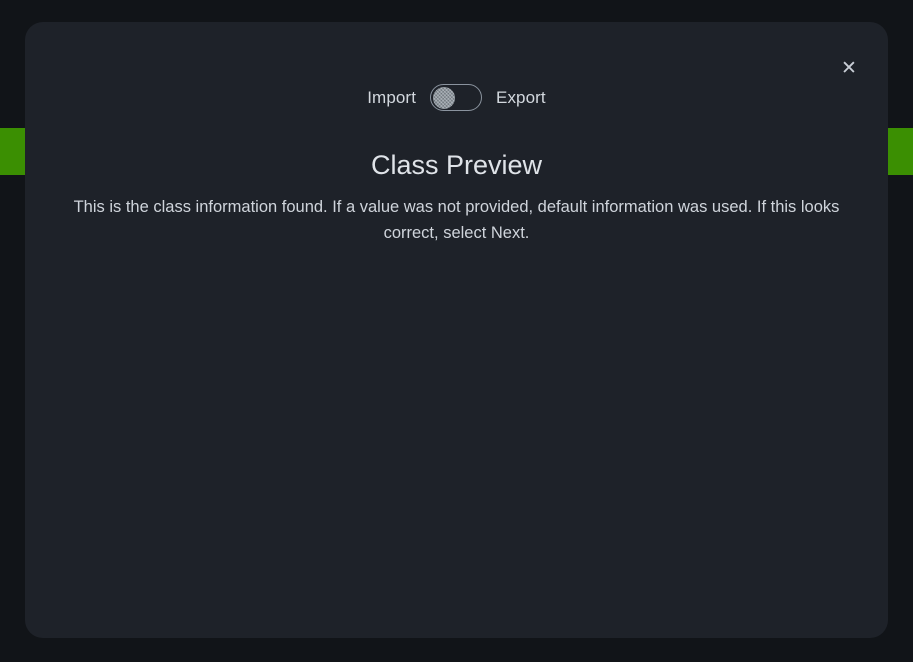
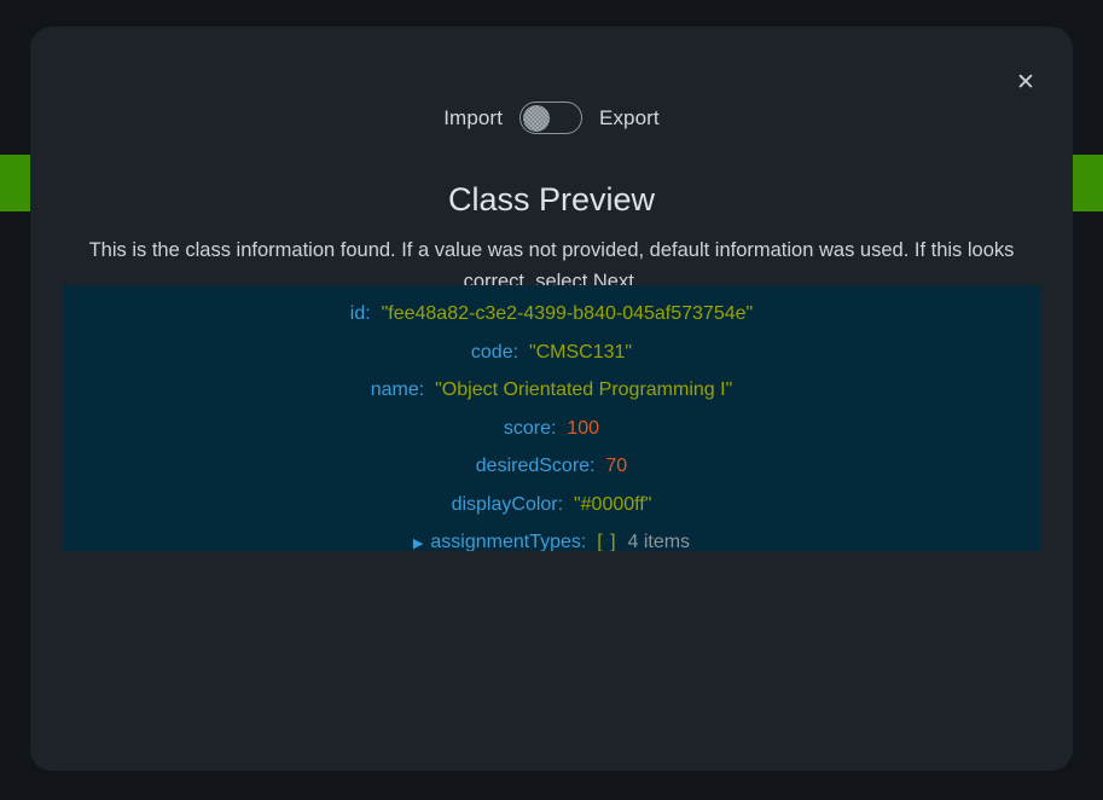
  ✕
  Import
  Export
  Class Preview
  This is the class information found. If a value was not provided, default information was used. If this looks correct, select Next.
+ id: "fee48a82-c3e2-4399-b840-045af573754e"
+ code: "CMSC131"
+ name: "Object Orientated Programming I"
+ score: 100
+ desiredScore: 70
+ displayColor: "#0000ff"
+ ▶ assignmentTypes: [ ] 4 items
